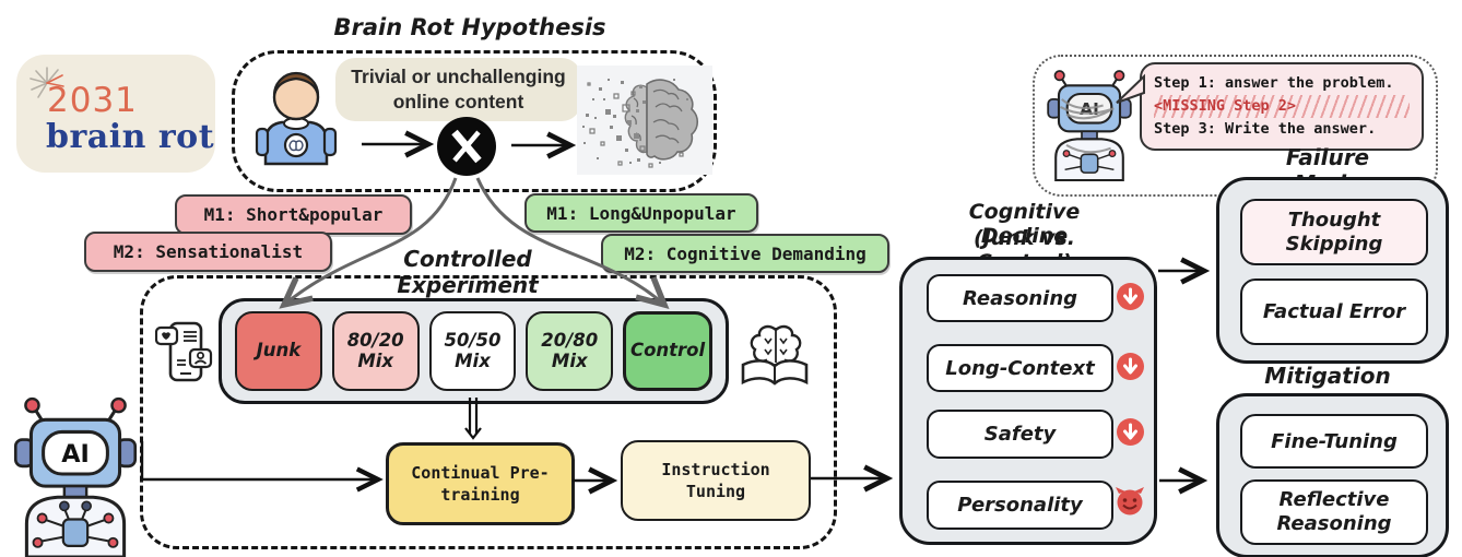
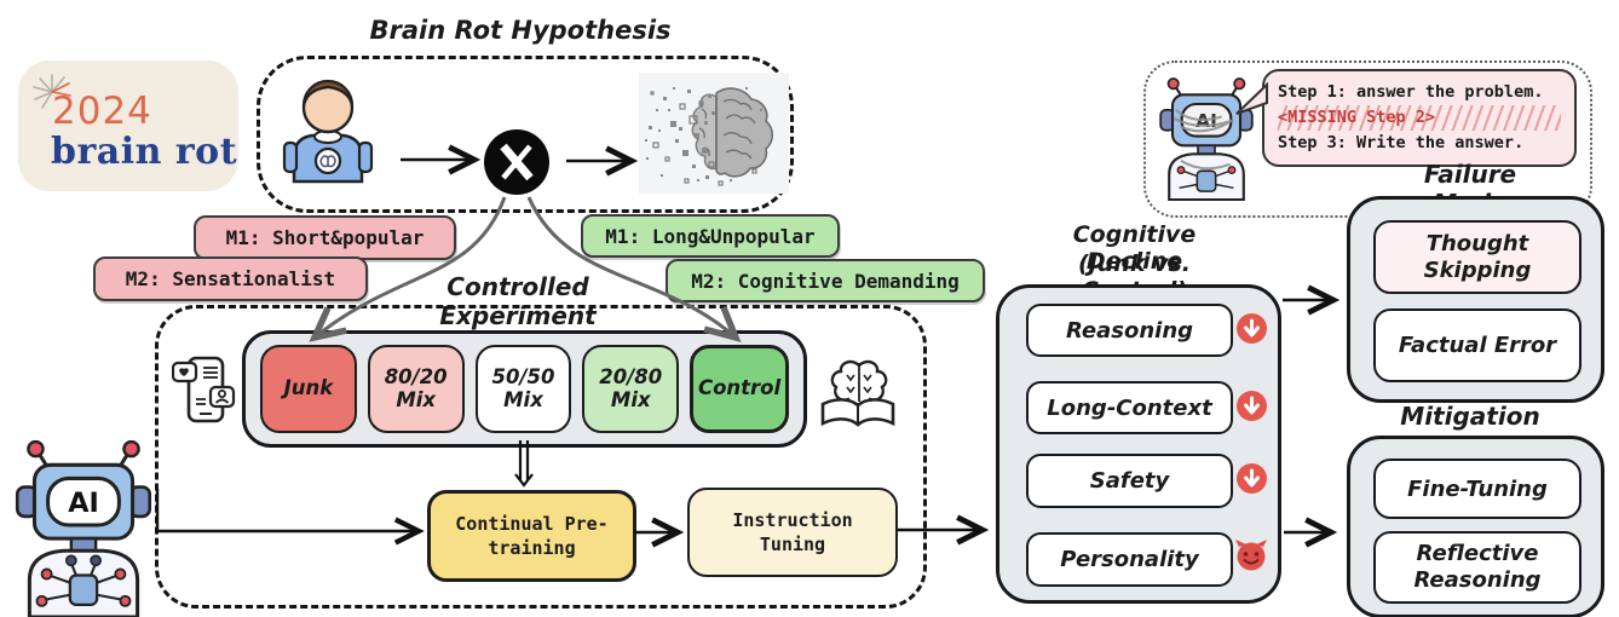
- 2031
+ 2024
  brain rot
  Brain Rot Hypothesis
- Trivial or unchallenging online content
  M1: Short&popular
  M2: Sensationalist
  M1: Long&Unpopular
  M2: Cognitive Demanding
  Controlled Experiment
  Junk
  80/20 Mix
  50/50 Mix
  20/80 Mix
  Control
  Continual Pre-training
  Instruction Tuning
  AI
  Cognitive Decline
  Reasoning
  Long-Context
  Safety
  Personality
  AI
  Step 1: answer the problem.
  <MISSING Step 2>
  Step 3: Write the answer.
  Thought Skipping
  Factual Error
  Mitigation
  Fine-Tuning
  Reflective Reasoning
